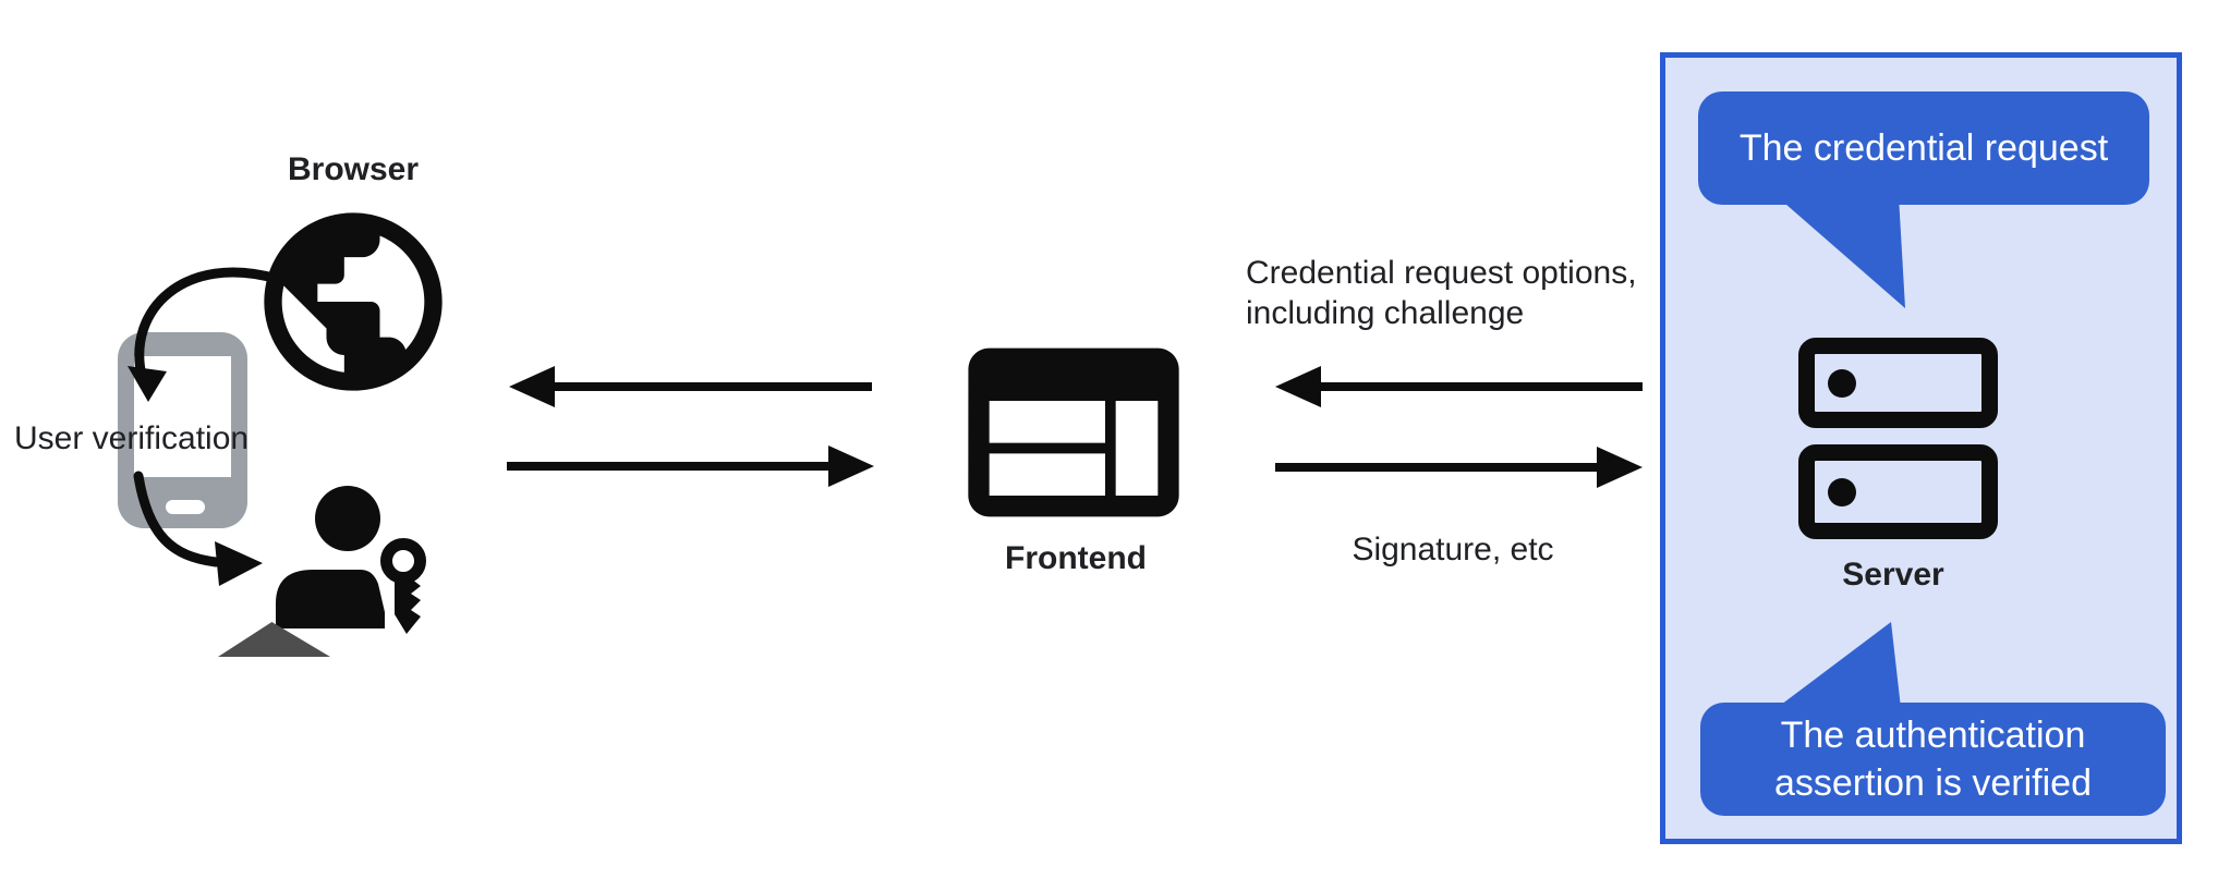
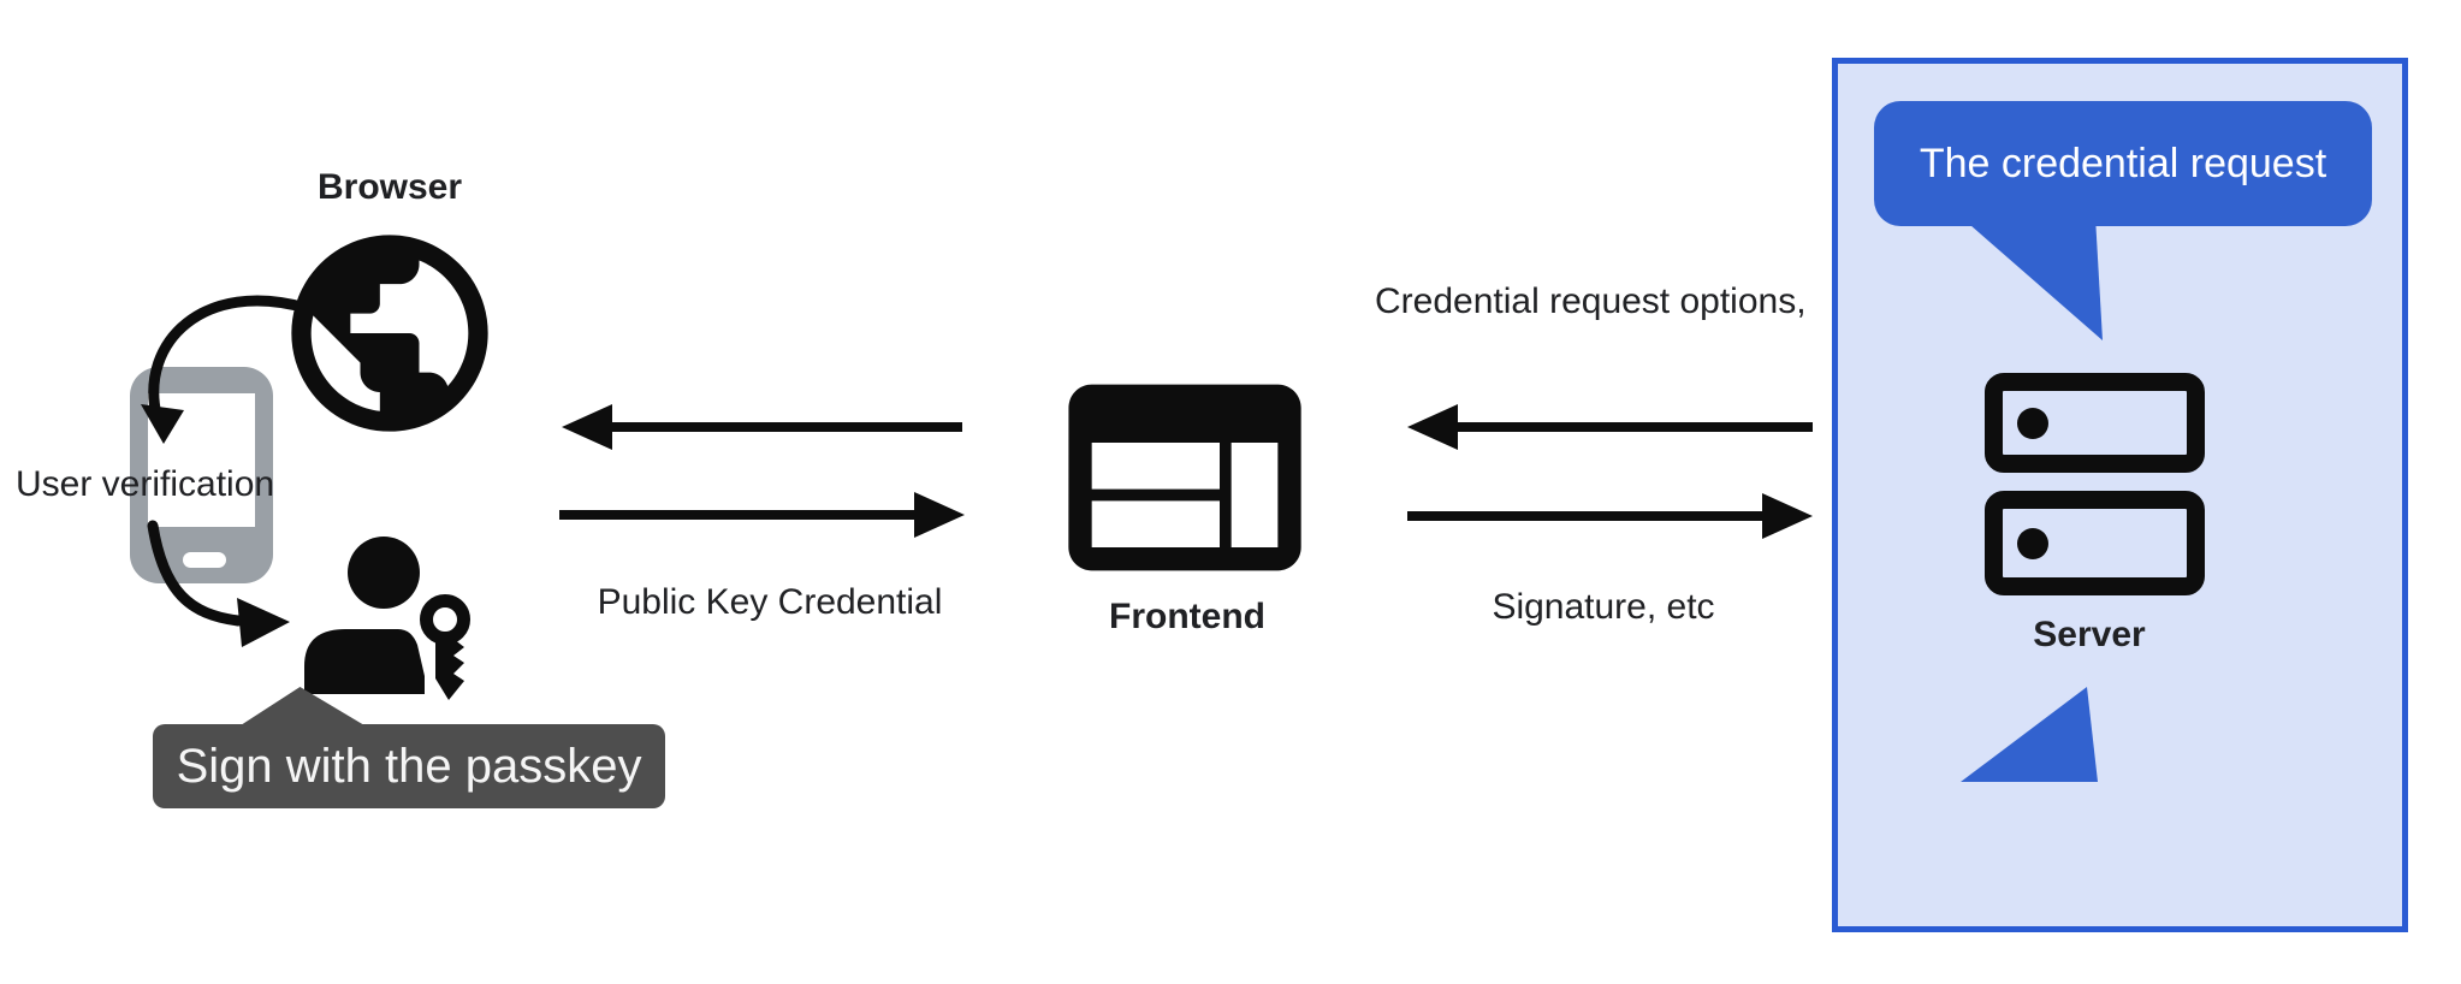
  Browser
  User verification
+ Public Key Credential
  Frontend
  Credential request options,
- including challenge
  Signature, etc
  Server
+ Sign with the passkey
  The credential request
- The authentication
- assertion is verified
